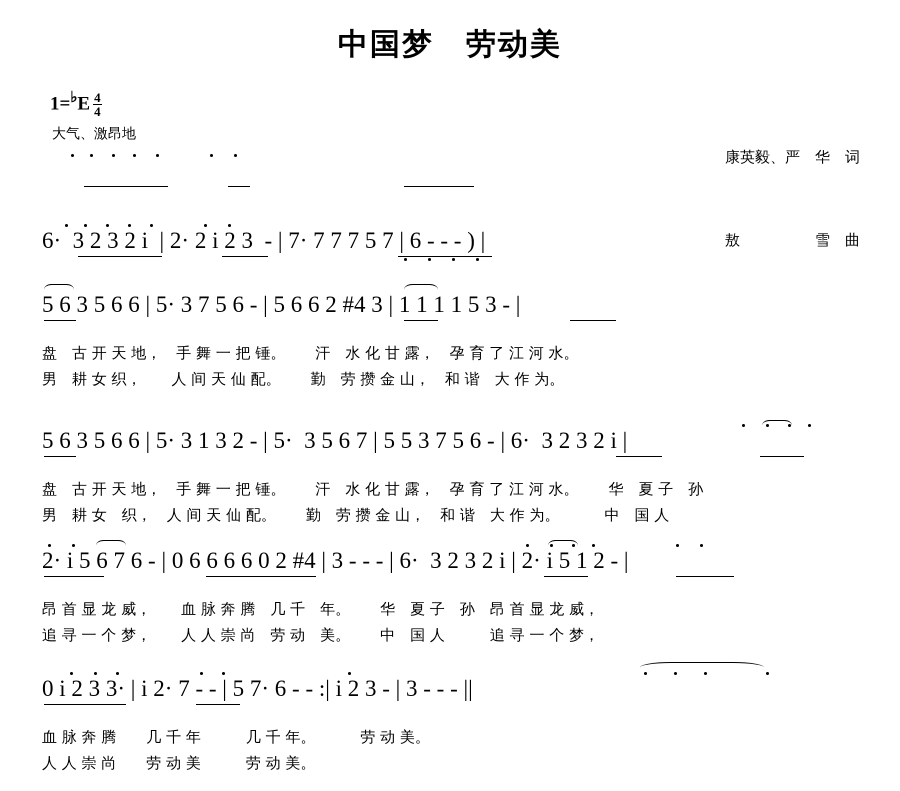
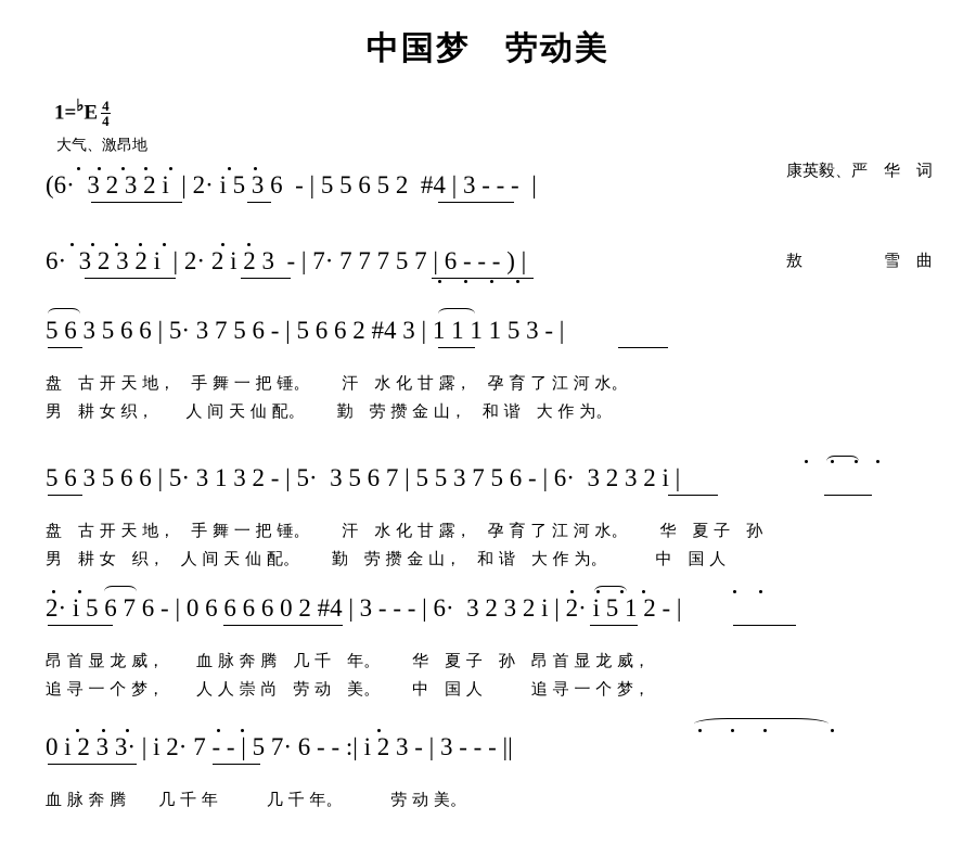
  中国梦 劳动美
  1=♭E
  4
  4
  大气、激昂地
  康英毅、严 华 词
  敖 雪 曲
+ (6· 3 2 3 2 i | 2· i 5 3 6 - | 5 5 6 5 2 #4 | 3 - - - |
  6· 3 2 3 2 i | 2· 2 i 2 3 - | 7· 7 7 7 5 7 | 6 - - - ) |
  5 6 3 5 6 6 | 5· 3 7 5 6 - | 5 6 6 2 #4 3 | 1 1 1 1 5 3 - |
  盘 古 开 天 地， 手 舞 一 把 锤。 汗 水 化 甘 露， 孕 育 了 江 河 水。
  男 耕 女 织， 人 间 天 仙 配。 勤 劳 攒 金 山， 和 谐 大 作 为。
  5 6 3 5 6 6 | 5· 3 1 3 2 - | 5· 3 5 6 7 | 5 5 3 7 5 6 - | 6· 3 2 3 2 i |
  盘 古 开 天 地， 手 舞 一 把 锤。 汗 水 化 甘 露， 孕 育 了 江 河 水。 华 夏 子 孙
  男 耕 女 织， 人 间 天 仙 配。 勤 劳 攒 金 山， 和 谐 大 作 为。 中 国 人
  2· i 5 6 7 6 - | 0 6 6 6 6 0 2 #4 | 3 - - - | 6· 3 2 3 2 i | 2· i 5 1 2 - |
  昂 首 显 龙 威， 血 脉 奔 腾 几 千 年。 华 夏 子 孙 昂 首 显 龙 威，
  追 寻 一 个 梦， 人 人 崇 尚 劳 动 美。 中 国 人 追 寻 一 个 梦，
  0 i 2 3 3· | i 2· 7 - - | 5 7· 6 - - :| i 2 3 - | 3 - - - ||
  血 脉 奔 腾 几 千 年 几 千 年。 劳 动 美。
- 人 人 崇 尚 劳 动 美 劳 动 美。
